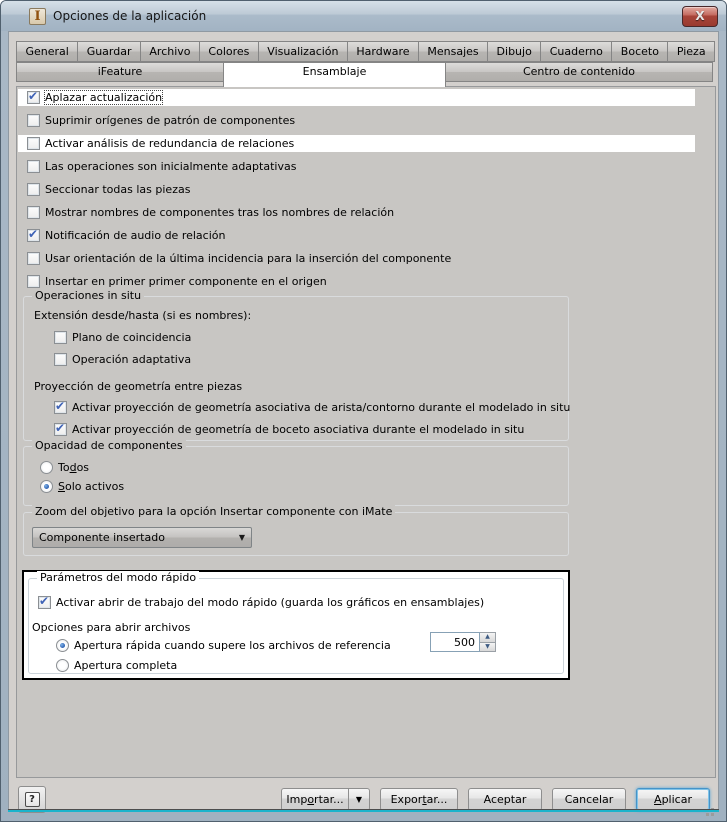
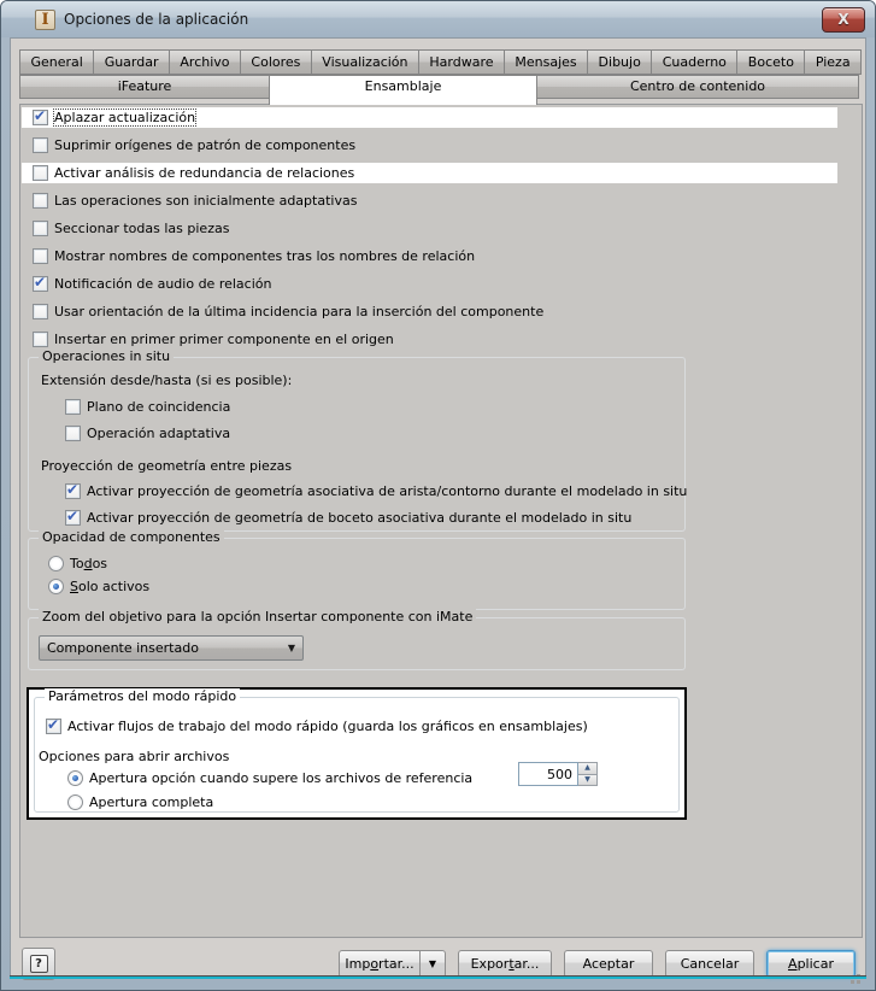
  I
  Opciones de la aplicación
  X
  General
  Guardar
  Archivo
  Colores
  Visualización
  Hardware
  Mensajes
  Dibujo
  Cuaderno
  Boceto
  Pieza
  iFeature
  Ensamblaje
  Centro de contenido
  ✔
  Aplazar actualización
  Suprimir orígenes de patrón de componentes
  Activar análisis de redundancia de relaciones
  Las operaciones son inicialmente adaptativas
  Seccionar todas las piezas
  Mostrar nombres de componentes tras los nombres de relación
  ✔
  Notificación de audio de relación
  Usar orientación de la última incidencia para la inserción del componente
  Insertar en primer primer componente en el origen
  Operaciones in situ
- Extensión desde/hasta (si es nombres):
+ Extensión desde/hasta (si es posible):
  Plano de coincidencia
  Operación adaptativa
  Proyección de geometría entre piezas
  ✔
  Activar proyección de geometría asociativa de arista/contorno durante el modelado in situ
  ✔
  Activar proyección de geometría de boceto asociativa durante el modelado in situ
  Opacidad de componentes
  Todos
  Solo activos
  Zoom del objetivo para la opción Insertar componente con iMate
  Componente insertado
  ▼
  Parámetros del modo rápido
  ✔
- Activar abrir de trabajo del modo rápido (guarda los gráficos en ensamblajes)
+ Activar flujos de trabajo del modo rápido (guarda los gráficos en ensamblajes)
  Opciones para abrir archivos
- Apertura rápida cuando supere los archivos de referencia
+ Apertura opción cuando supere los archivos de referencia
  500
  Apertura completa
  ?
  Importar...
  ▼
  Exportar...
  Aceptar
  Cancelar
  Aplicar
